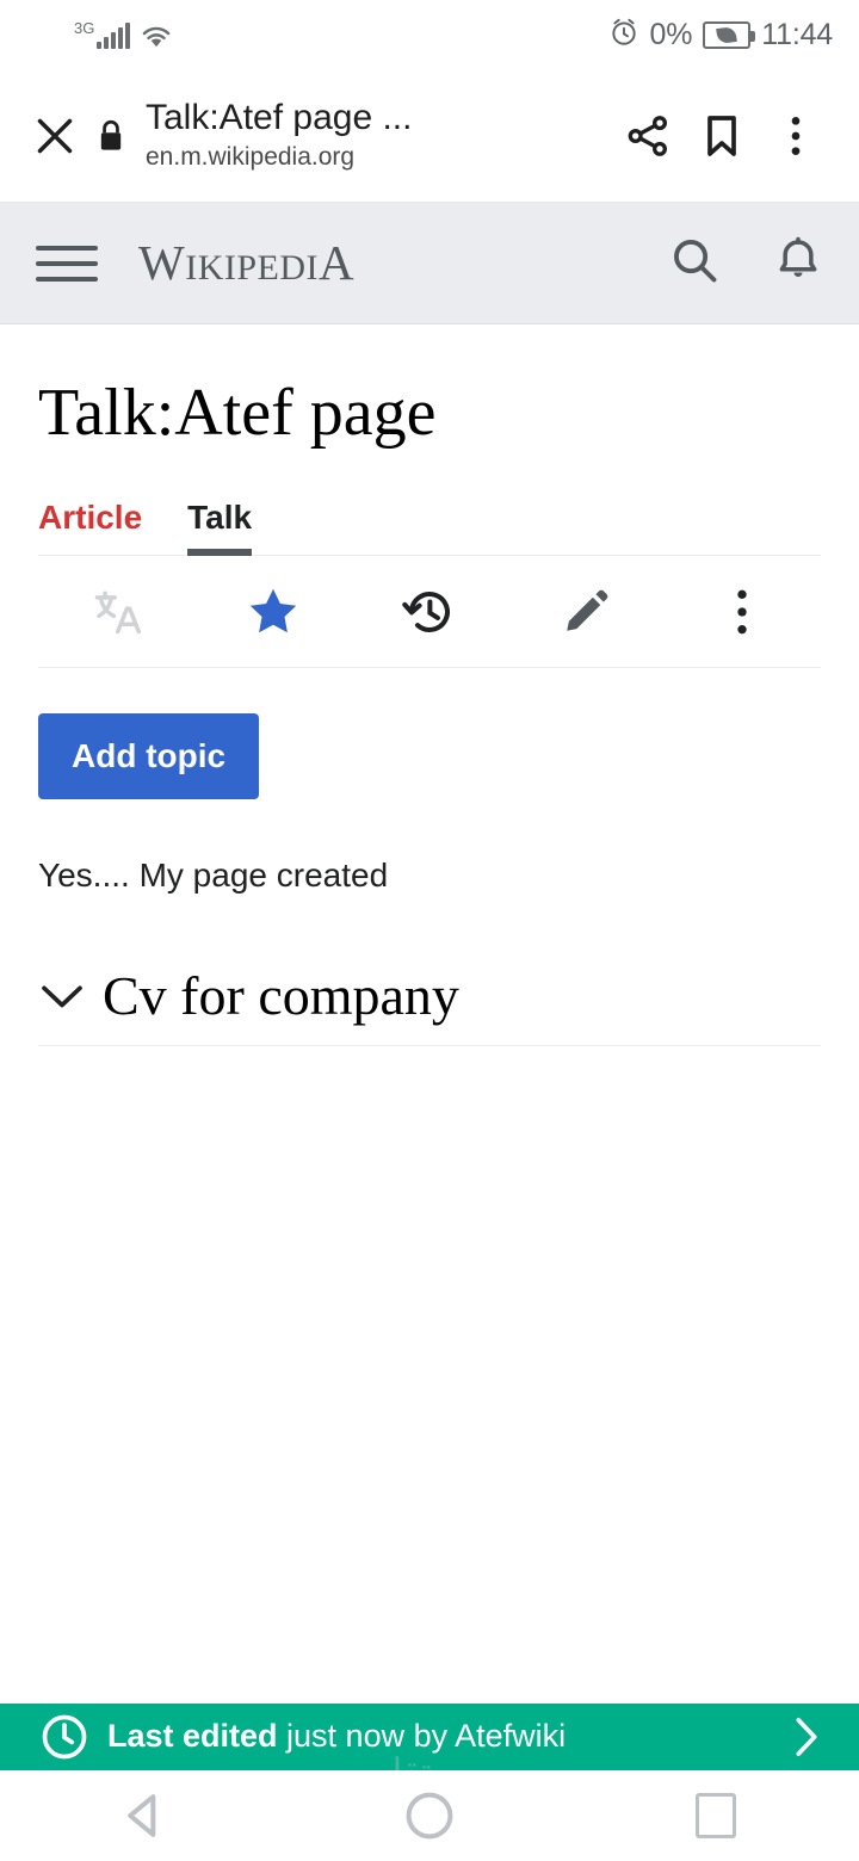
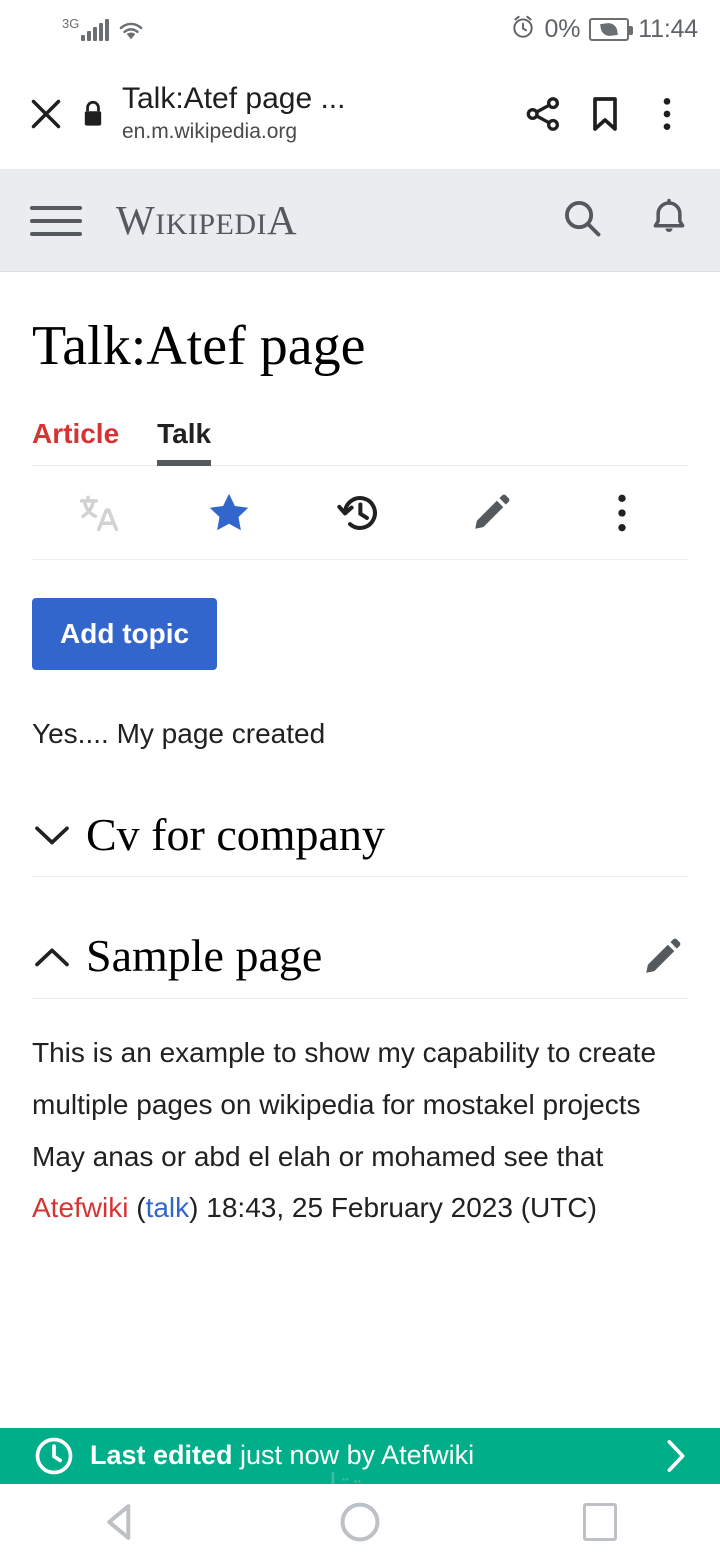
  3G
  0%
  11:44
  Talk:Atef page ...
  en.m.wikipedia.org
  WIKIPEDIA
  Talk:Atef page
  Article
  Talk
  Add topic
  Yes.... My page created
  Cv for company
+ Sample page
+ This is an example to show my capability to create multiple pages on wikipedia for mostakel projects May anas or abd el elah or mohamed see that Atefwiki (talk) 18:43, 25 February 2023 (UTC)
  Last edited just now by Atefwiki
